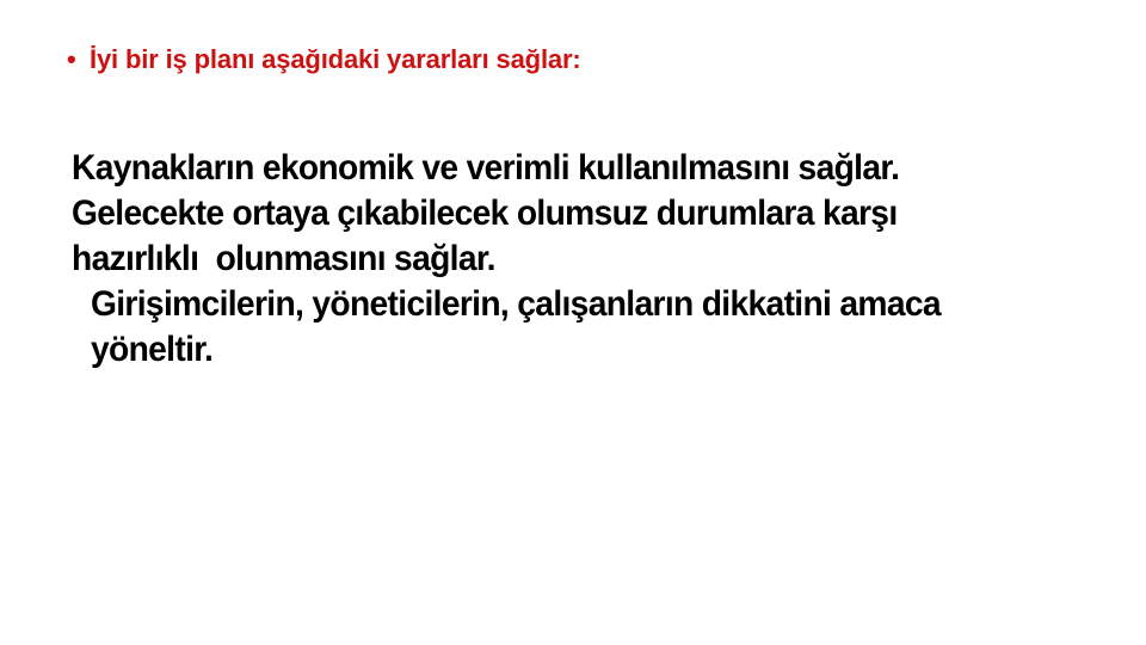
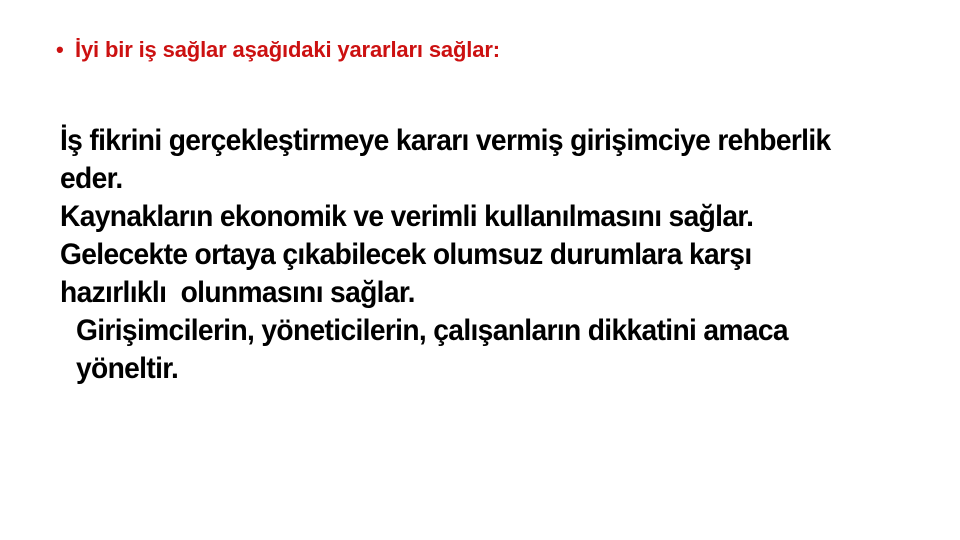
  •
- İyi bir iş planı aşağıdaki yararları sağlar:
+ İyi bir iş sağlar aşağıdaki yararları sağlar:
+ İş fikrini gerçekleştirmeye kararı vermiş girişimciye rehberlik eder.
  Kaynakların ekonomik ve verimli kullanılmasını sağlar.
  Gelecekte ortaya çıkabilecek olumsuz durumlara karşı hazırlıklı olunmasını sağlar.
  Girişimcilerin, yöneticilerin, çalışanların dikkatini amaca yöneltir.
